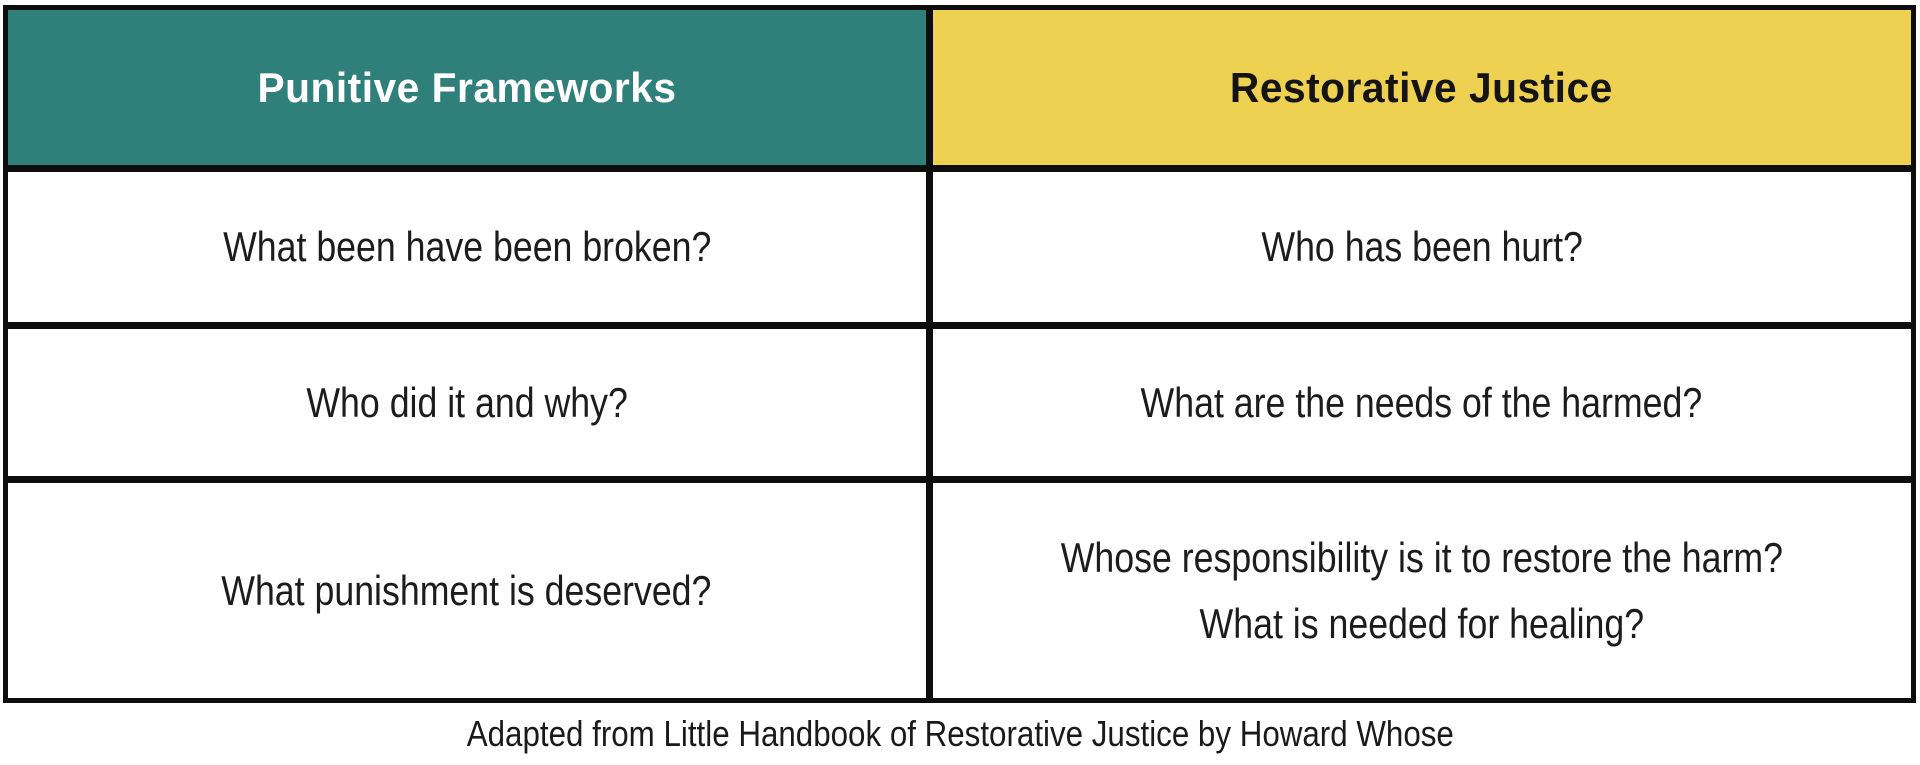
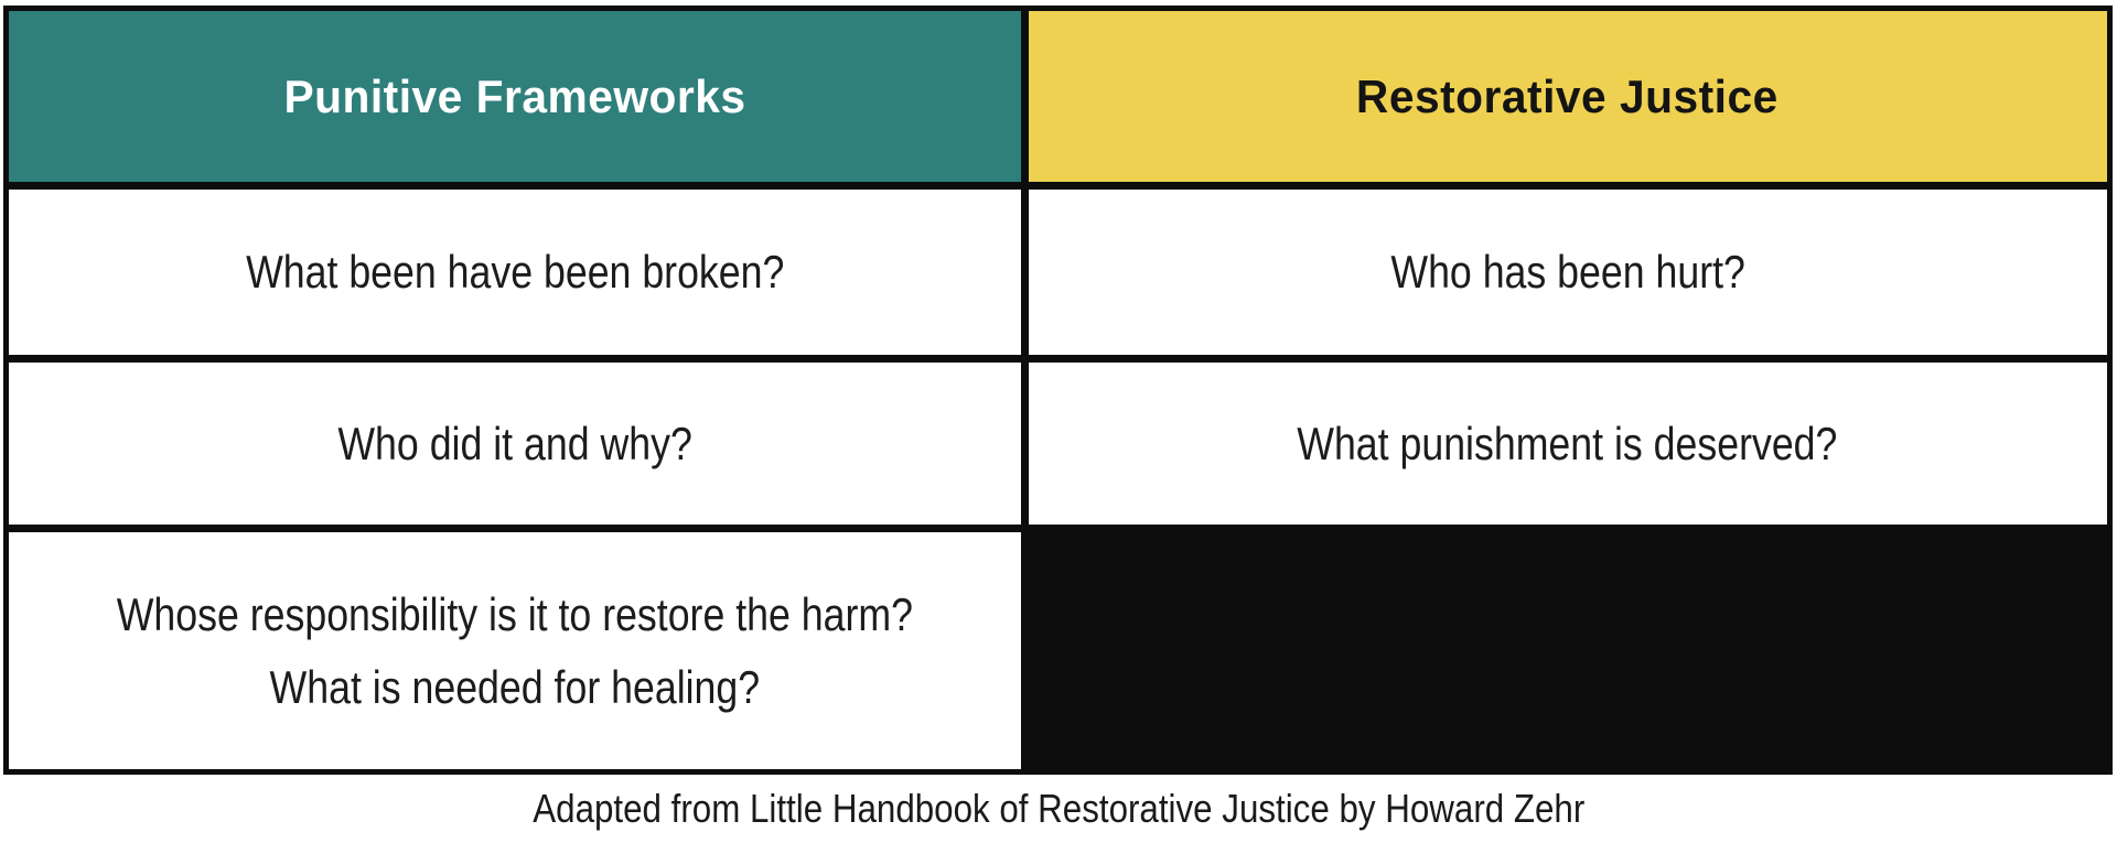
  Punitive Frameworks
  Restorative Justice
  What been have been broken?
  Who has been hurt?
  Who did it and why?
- What are the needs of the harmed?
  What punishment is deserved?
  Whose responsibility is it to restore the harm?
  What is needed for healing?
- Adapted from Little Handbook of Restorative Justice by Howard Whose
+ Adapted from Little Handbook of Restorative Justice by Howard Zehr
